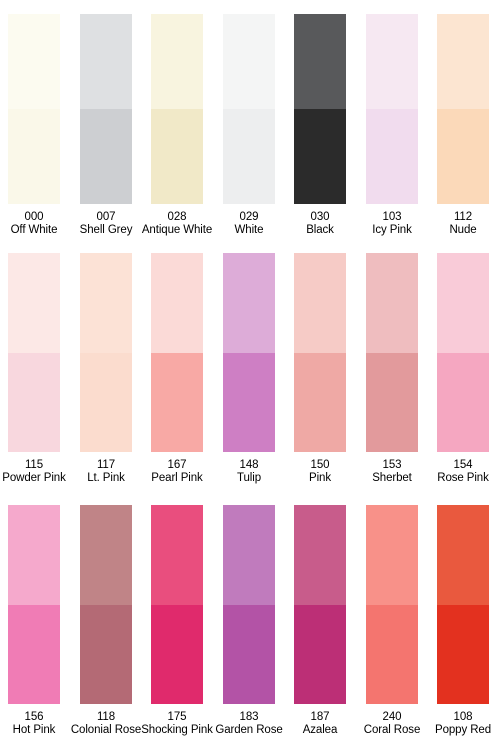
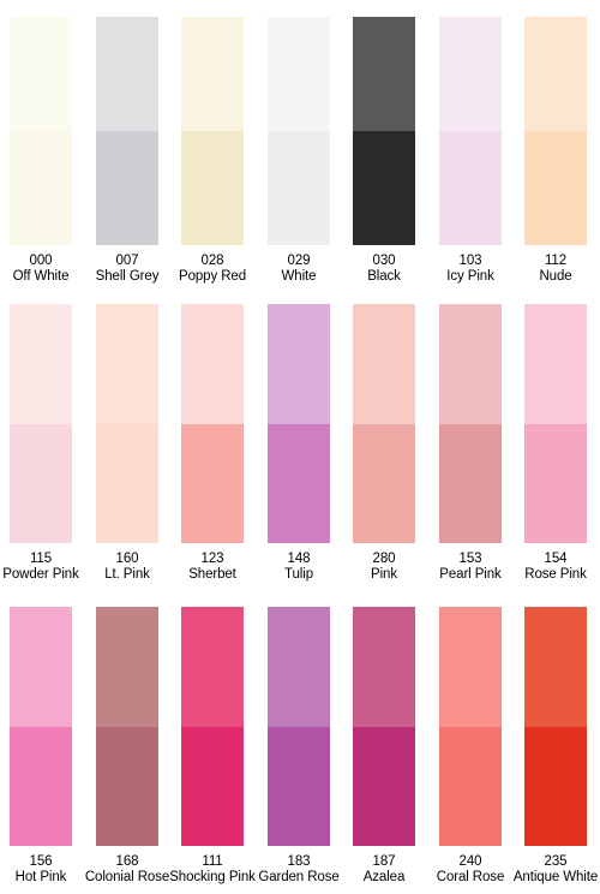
  000
  Off White
  007
  Shell Grey
  028
- Antique White
+ Poppy Red
  029
  White
  030
  Black
  103
  Icy Pink
  112
  Nude
  115
  Powder Pink
- 117
+ 160
  Lt. Pink
- 167
+ 123
- Pearl Pink
+ Sherbet
  148
  Tulip
- 150
+ 280
  Pink
  153
- Sherbet
+ Pearl Pink
  154
  Rose Pink
  156
  Hot Pink
- 118
+ 168
  Colonial Rose
- 175
+ 111
  Shocking Pink
  183
  Garden Rose
  187
  Azalea
  240
  Coral Rose
- 108
+ 235
- Poppy Red
+ Antique White
